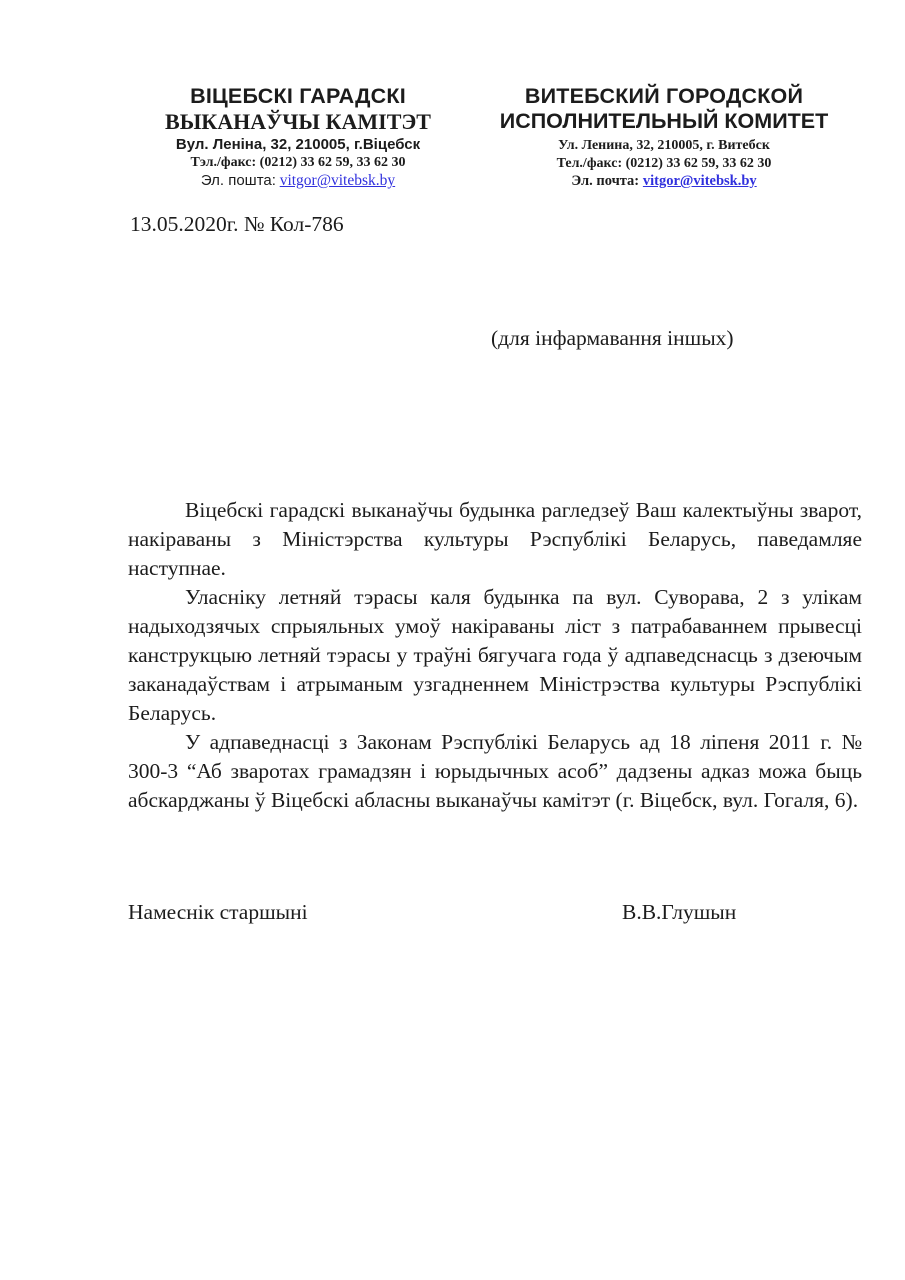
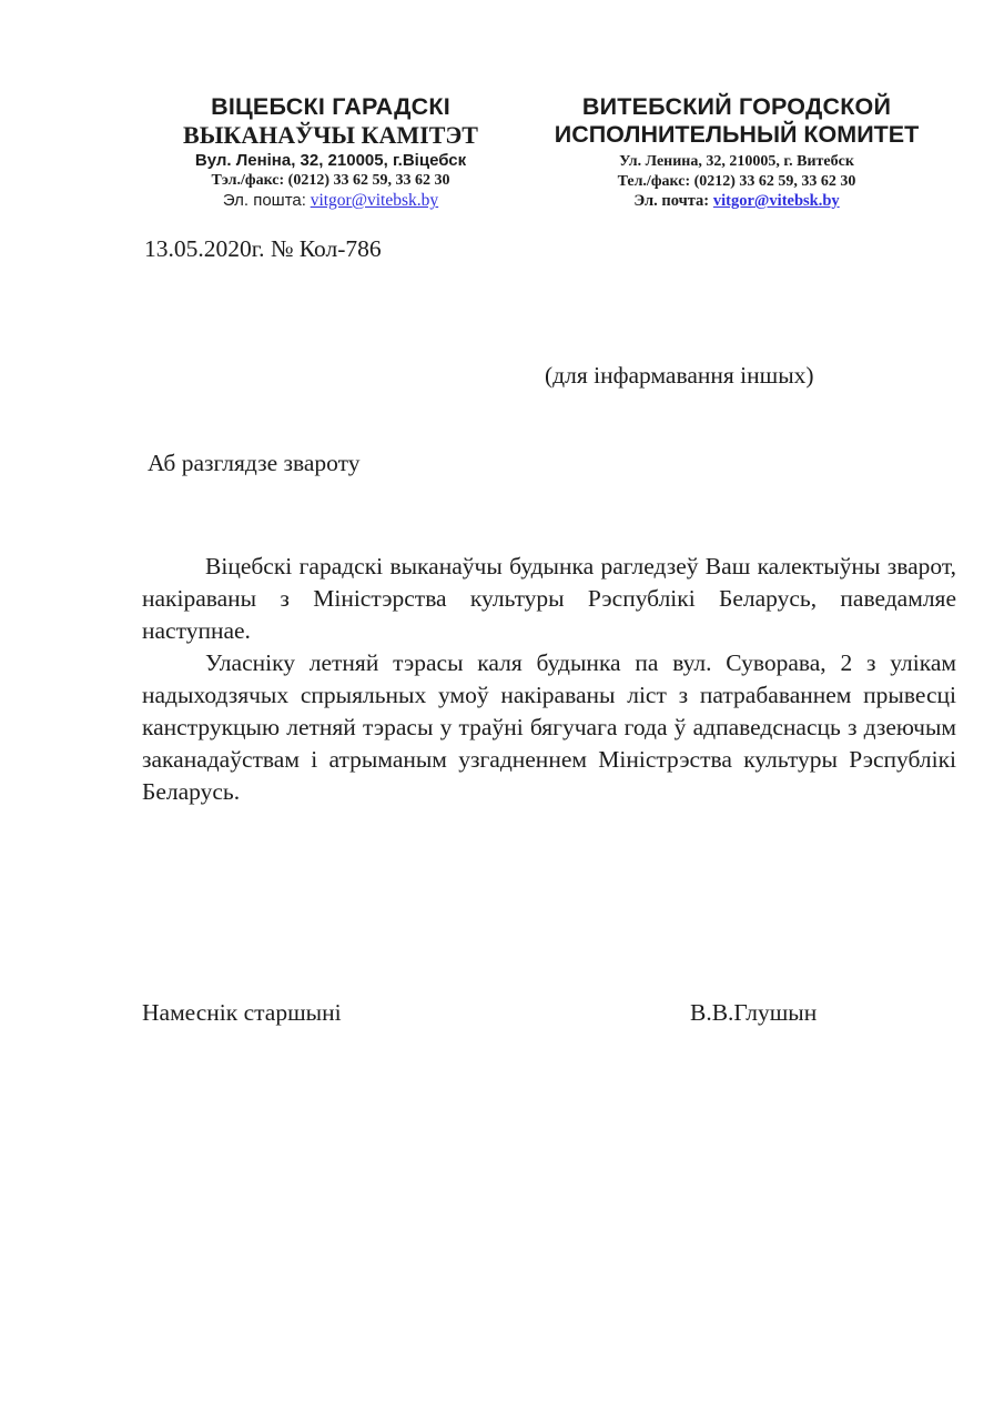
  ВІЦЕБСКІ ГАРАДСКІ
  ВЫКАНАЎЧЫ КАМІТЭТ
  Вул. Леніна, 32, 210005, г.Віцебск
  Тэл./факс: (0212) 33 62 59, 33 62 30
  Эл. пошта: vitgor@vitebsk.by
  ВИТЕБСКИЙ ГОРОДСКОЙ
  ИСПОЛНИТЕЛЬНЫЙ КОМИТЕТ
  Ул. Ленина, 32, 210005, г. Витебск
  Тел./факс: (0212) 33 62 59, 33 62 30
  Эл. почта: vitgor@vitebsk.by
  13.05.2020г. № Кол-786
  (для інфармавання іншых)
+ Аб разглядзе звароту
  Віцебскі гарадскі выканаўчы будынка рагледзеў Ваш калектыўны зварот, накіраваны з Міністэрства культуры Рэспублікі Беларусь, паведамляе наступнае.
  Уласніку летняй тэрасы каля будынка па вул. Суворава, 2 з улікам надыходзячых спрыяльных умоў накіраваны ліст з патрабаваннем прывесці канструкцыю летняй тэрасы у траўні бягучага года ў адпаведснасць з дзеючым заканадаўствам і атрыманым узгадненнем Міністрэства культуры Рэспублікі Беларусь.
- У адпаведнасці з Законам Рэспублікі Беларусь ад 18 ліпеня 2011 г. № 300-3 “Аб зваротах грамадзян і юрыдычных асоб” дадзены адказ можа быць абскарджаны ў Віцебскі абласны выканаўчы камітэт (г. Віцебск, вул. Гогаля, 6).
  Намеснік старшыні
  В.В.Глушын
